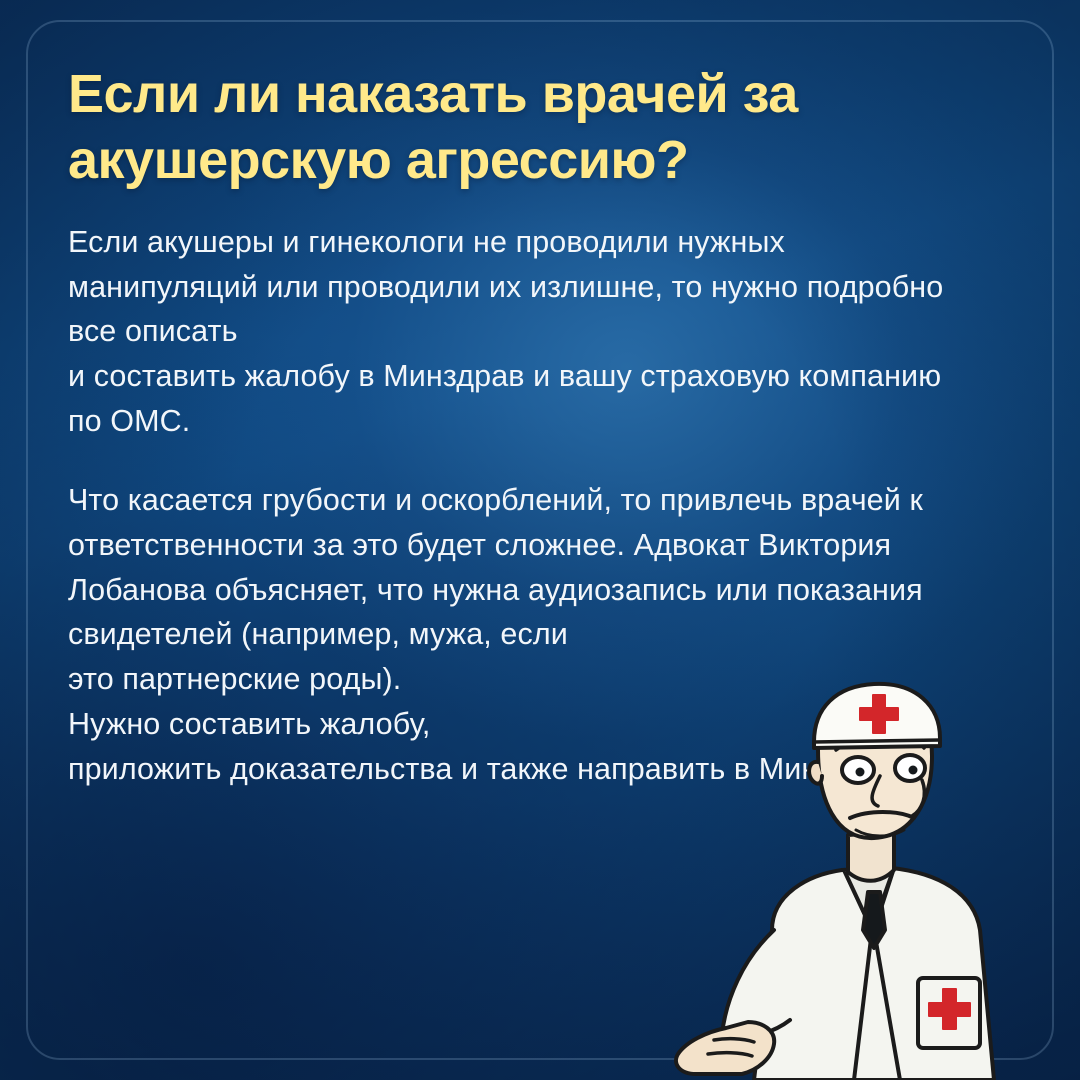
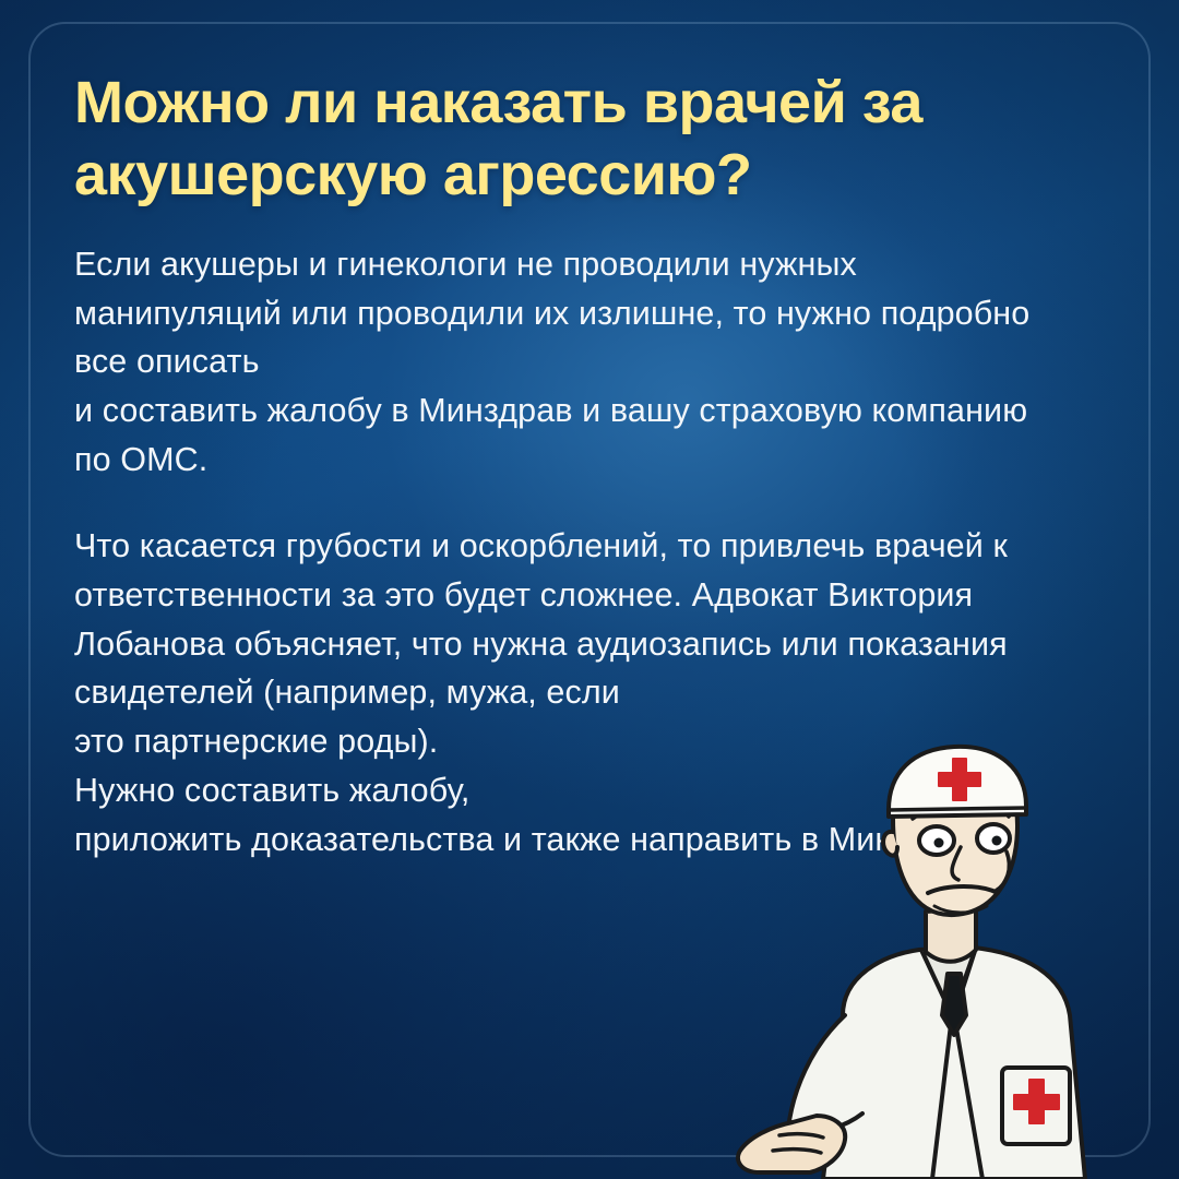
- Если ли наказать врачей за акушерскую агрессию?
+ Можно ли наказать врачей за акушерскую агрессию?
  Если акушеры и гинекологи не проводили нужных манипуляций или проводили их излишне, то нужно подробно все описать
  и составить жалобу в Минздрав и вашу страховую компанию по ОМС.
  Что касается грубости и оскорблений, то привлечь врачей к ответственности за это будет сложнее. Адвокат Виктория Лобанова объясняет, что нужна аудиозапись или показания свидетелей (например, мужа, если
  это партнерские роды).
  Нужно составить жалобу,
  приложить доказательства и также направить в Ми
